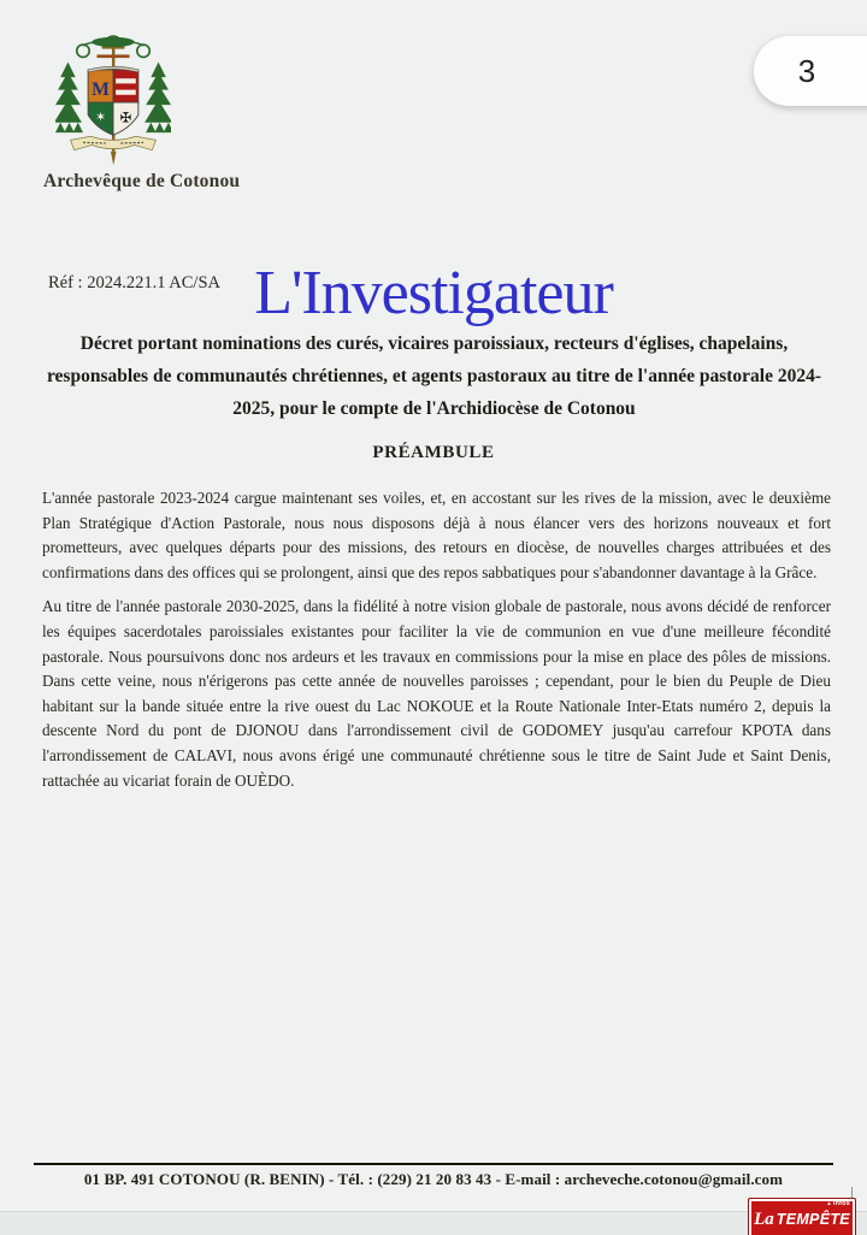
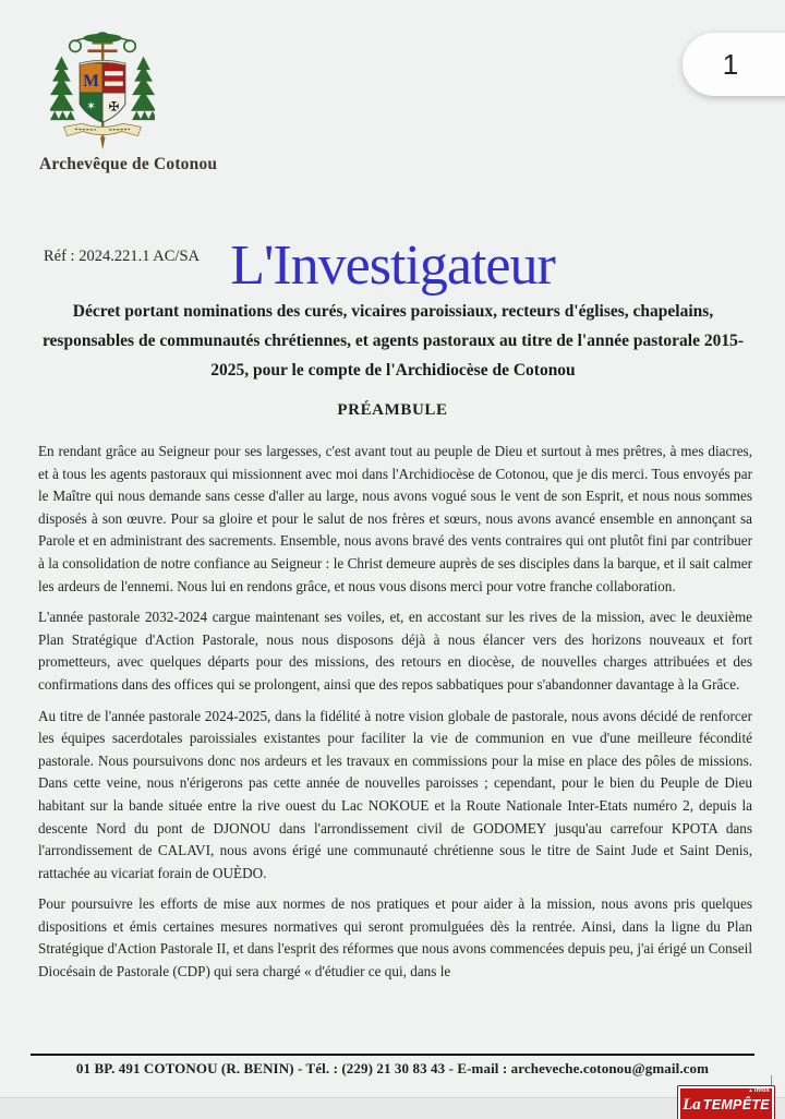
  M
  ✶
  ✠
  Archevêque de Cotonou
- 3
+ 1
  Réf : 2024.221.1 AC/SA
  L'Investigateur
- Décret portant nominations des curés, vicaires paroissiaux, recteurs d'églises, chapelains, responsables de communautés chrétiennes, et agents pastoraux au titre de l'année pastorale 2024-2025, pour le compte de l'Archidiocèse de Cotonou
+ Décret portant nominations des curés, vicaires paroissiaux, recteurs d'églises, chapelains, responsables de communautés chrétiennes, et agents pastoraux au titre de l'année pastorale 2015-2025, pour le compte de l'Archidiocèse de Cotonou
  PRÉAMBULE
+ En rendant grâce au Seigneur pour ses largesses, c'est avant tout au peuple de Dieu et surtout à mes prêtres, à mes diacres, et à tous les agents pastoraux qui missionnent avec moi dans l'Archidiocèse de Cotonou, que je dis merci. Tous envoyés par le Maître qui nous demande sans cesse d'aller au large, nous avons vogué sous le vent de son Esprit, et nous nous sommes disposés à son œuvre. Pour sa gloire et pour le salut de nos frères et sœurs, nous avons avancé ensemble en annonçant sa Parole et en administrant des sacrements. Ensemble, nous avons bravé des vents contraires qui ont plutôt fini par contribuer à la consolidation de notre confiance au Seigneur : le Christ demeure auprès de ses disciples dans la barque, et il sait calmer les ardeurs de l'ennemi. Nous lui en rendons grâce, et nous vous disons merci pour votre franche collaboration.
- L'année pastorale 2023-2024 cargue maintenant ses voiles, et, en accostant sur les rives de la mission, avec le deuxième Plan Stratégique d'Action Pastorale, nous nous disposons déjà à nous élancer vers des horizons nouveaux et fort prometteurs, avec quelques départs pour des missions, des retours en diocèse, de nouvelles charges attribuées et des confirmations dans des offices qui se prolongent, ainsi que des repos sabbatiques pour s'abandonner davantage à la Grâce.
+ L'année pastorale 2032-2024 cargue maintenant ses voiles, et, en accostant sur les rives de la mission, avec le deuxième Plan Stratégique d'Action Pastorale, nous nous disposons déjà à nous élancer vers des horizons nouveaux et fort prometteurs, avec quelques départs pour des missions, des retours en diocèse, de nouvelles charges attribuées et des confirmations dans des offices qui se prolongent, ainsi que des repos sabbatiques pour s'abandonner davantage à la Grâce.
- Au titre de l'année pastorale 2030-2025, dans la fidélité à notre vision globale de pastorale, nous avons décidé de renforcer les équipes sacerdotales paroissiales existantes pour faciliter la vie de communion en vue d'une meilleure fécondité pastorale. Nous poursuivons donc nos ardeurs et les travaux en commissions pour la mise en place des pôles de missions. Dans cette veine, nous n'érigerons pas cette année de nouvelles paroisses ; cependant, pour le bien du Peuple de Dieu habitant sur la bande située entre la rive ouest du Lac NOKOUE et la Route Nationale Inter-Etats numéro 2, depuis la descente Nord du pont de DJONOU dans l'arrondissement civil de GODOMEY jusqu'au carrefour KPOTA dans l'arrondissement de CALAVI, nous avons érigé une communauté chrétienne sous le titre de Saint Jude et Saint Denis, rattachée au vicariat forain de OUÈDO.
+ Au titre de l'année pastorale 2024-2025, dans la fidélité à notre vision globale de pastorale, nous avons décidé de renforcer les équipes sacerdotales paroissiales existantes pour faciliter la vie de communion en vue d'une meilleure fécondité pastorale. Nous poursuivons donc nos ardeurs et les travaux en commissions pour la mise en place des pôles de missions. Dans cette veine, nous n'érigerons pas cette année de nouvelles paroisses ; cependant, pour le bien du Peuple de Dieu habitant sur la bande située entre la rive ouest du Lac NOKOUE et la Route Nationale Inter-Etats numéro 2, depuis la descente Nord du pont de DJONOU dans l'arrondissement civil de GODOMEY jusqu'au carrefour KPOTA dans l'arrondissement de CALAVI, nous avons érigé une communauté chrétienne sous le titre de Saint Jude et Saint Denis, rattachée au vicariat forain de OUÈDO.
+ Pour poursuivre les efforts de mise aux normes de nos pratiques et pour aider à la mission, nous avons pris quelques dispositions et émis certaines mesures normatives qui seront promulguées dès la rentrée. Ainsi, dans la ligne du Plan Stratégique d'Action Pastorale II, et dans l'esprit des réformes que nous avons commencées depuis peu, j'ai érigé un Conseil Diocésain de Pastorale (CDP) qui sera chargé « d'étudier ce qui, dans le
- 01 BP. 491 COTONOU (R. BENIN) - Tél. : (229) 21 20 83 43 - E-mail : archeveche.cotonou@gmail.com
+ 01 BP. 491 COTONOU (R. BENIN) - Tél. : (229) 21 30 83 43 - E-mail : archeveche.cotonou@gmail.com
  La
  TEMPÊTE
